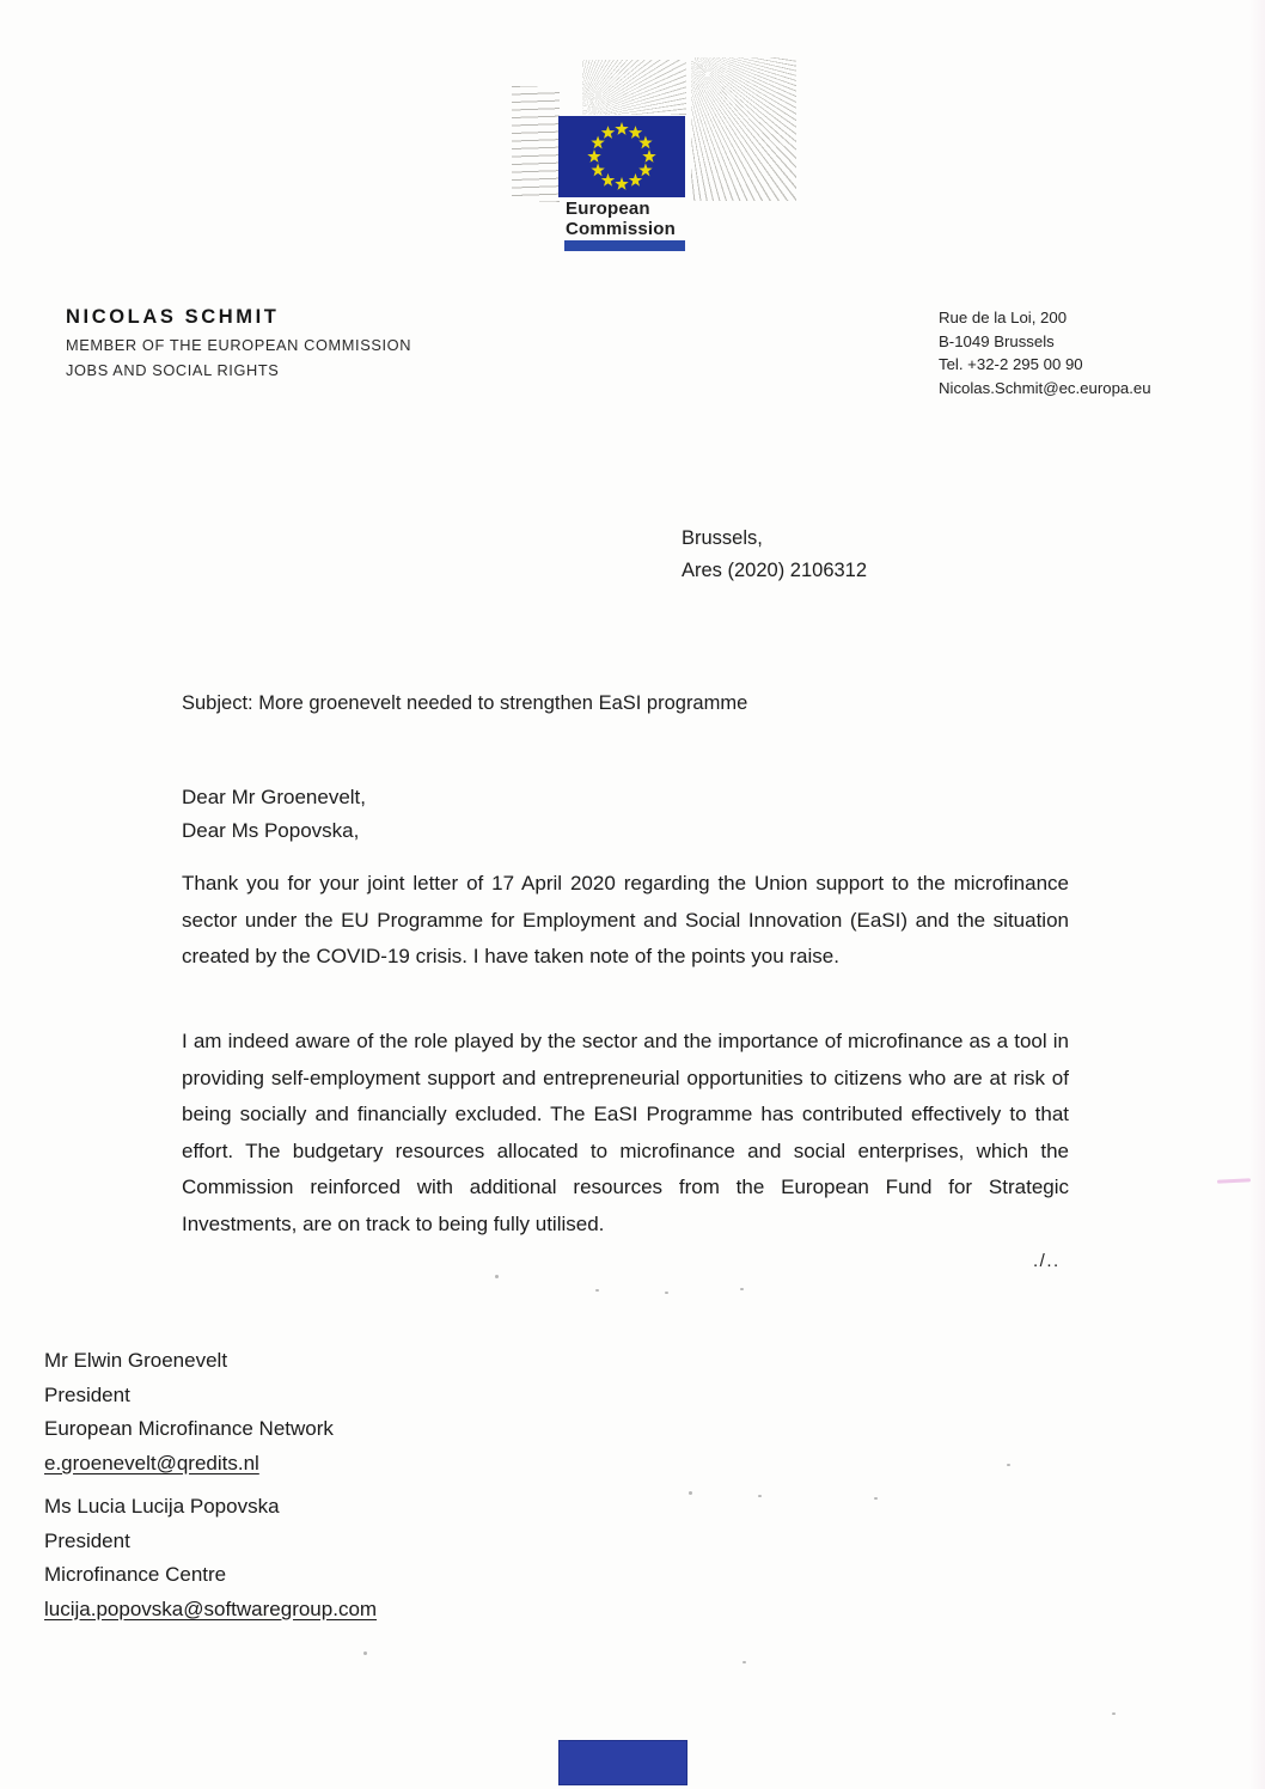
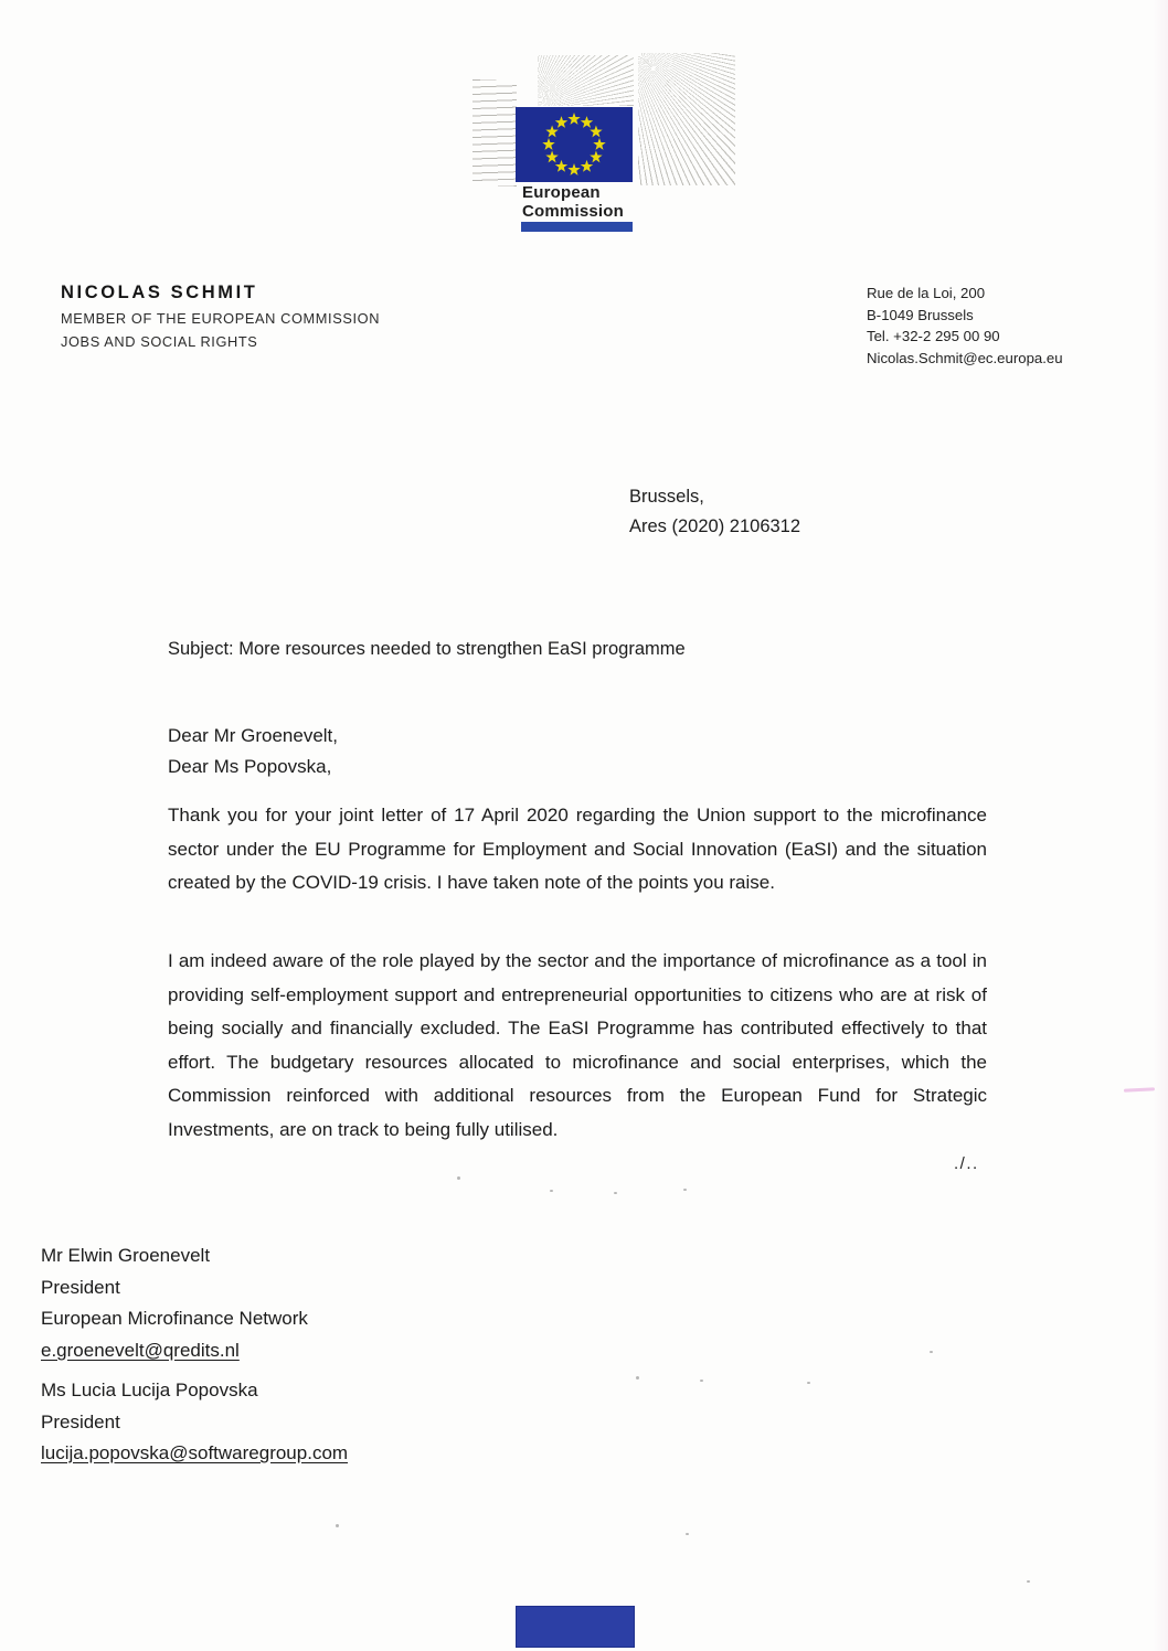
  European
  Commission
  NICOLAS SCHMIT
  MEMBER OF THE EUROPEAN COMMISSION
  JOBS AND SOCIAL RIGHTS
  Rue de la Loi, 200
  B-1049 Brussels
  Tel. +32-2 295 00 90
  Nicolas.Schmit@ec.europa.eu
  Brussels,
  Ares (2020) 2106312
- Subject: More groenevelt needed to strengthen EaSI programme
+ Subject: More resources needed to strengthen EaSI programme
  Dear Mr Groenevelt,
  Dear Ms Popovska,
  Thank you for your joint letter of 17 April 2020 regarding the Union support to the microfinance sector under the EU Programme for Employment and Social Innovation (EaSI) and the situation created by the COVID-19 crisis. I have taken note of the points you raise.
  I am indeed aware of the role played by the sector and the importance of microfinance as a tool in providing self-employment support and entrepreneurial opportunities to citizens who are at risk of being socially and financially excluded. The EaSI Programme has contributed effectively to that effort. The budgetary resources allocated to microfinance and social enterprises, which the Commission reinforced with additional resources from the European Fund for Strategic Investments, are on track to being fully utilised.
  ./..
  Mr Elwin Groenevelt
  President
  European Microfinance Network
  e.groenevelt@qredits.nl
  Ms Lucia Lucija Popovska
  President
- Microfinance Centre
  lucija.popovska@softwaregroup.com
